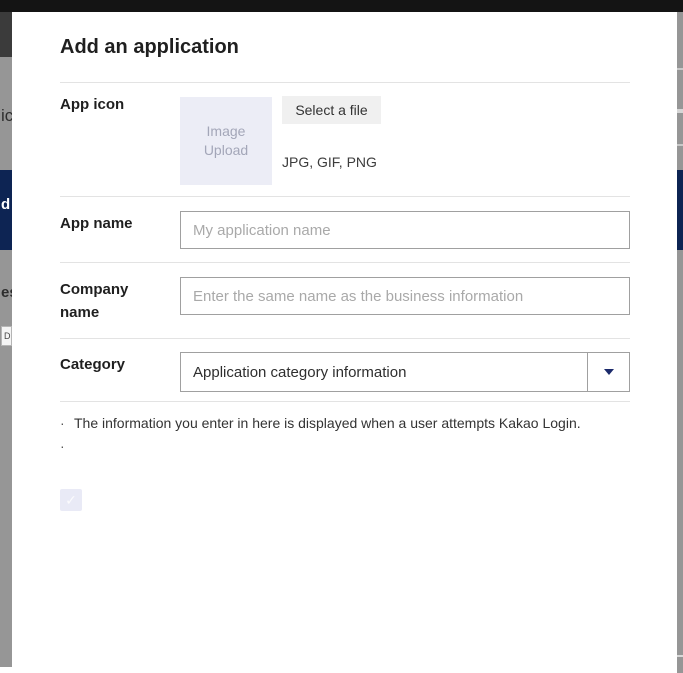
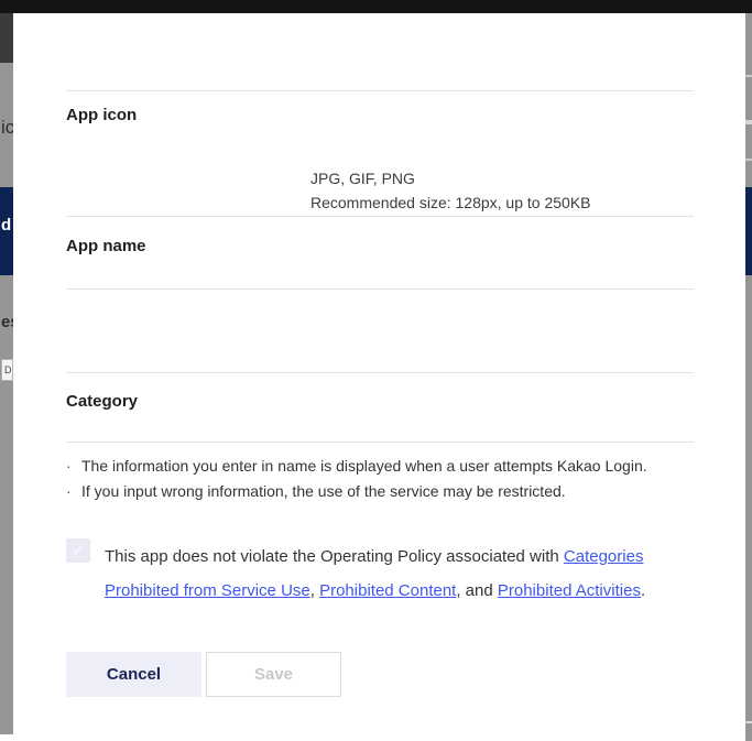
  ic
  d
  D
- Add an application
  App icon
- Image
- Upload
- Select a file
  JPG, GIF, PNG
+ Recommended size: 128px, up to 250KB
  App name
- My application name
- Company name
- Enter the same name as the business information
  Category
- Application category information
  ·
- The information you enter in here is displayed when a user attempts Kakao Login.
+ The information you enter in name is displayed when a user attempts Kakao Login.
  ·
+ If you input wrong information, the use of the service may be restricted.
+ This app does not violate the Operating Policy associated with Categories Prohibited from Service Use, Prohibited Content, and Prohibited Activities.
+ Cancel
+ Save
